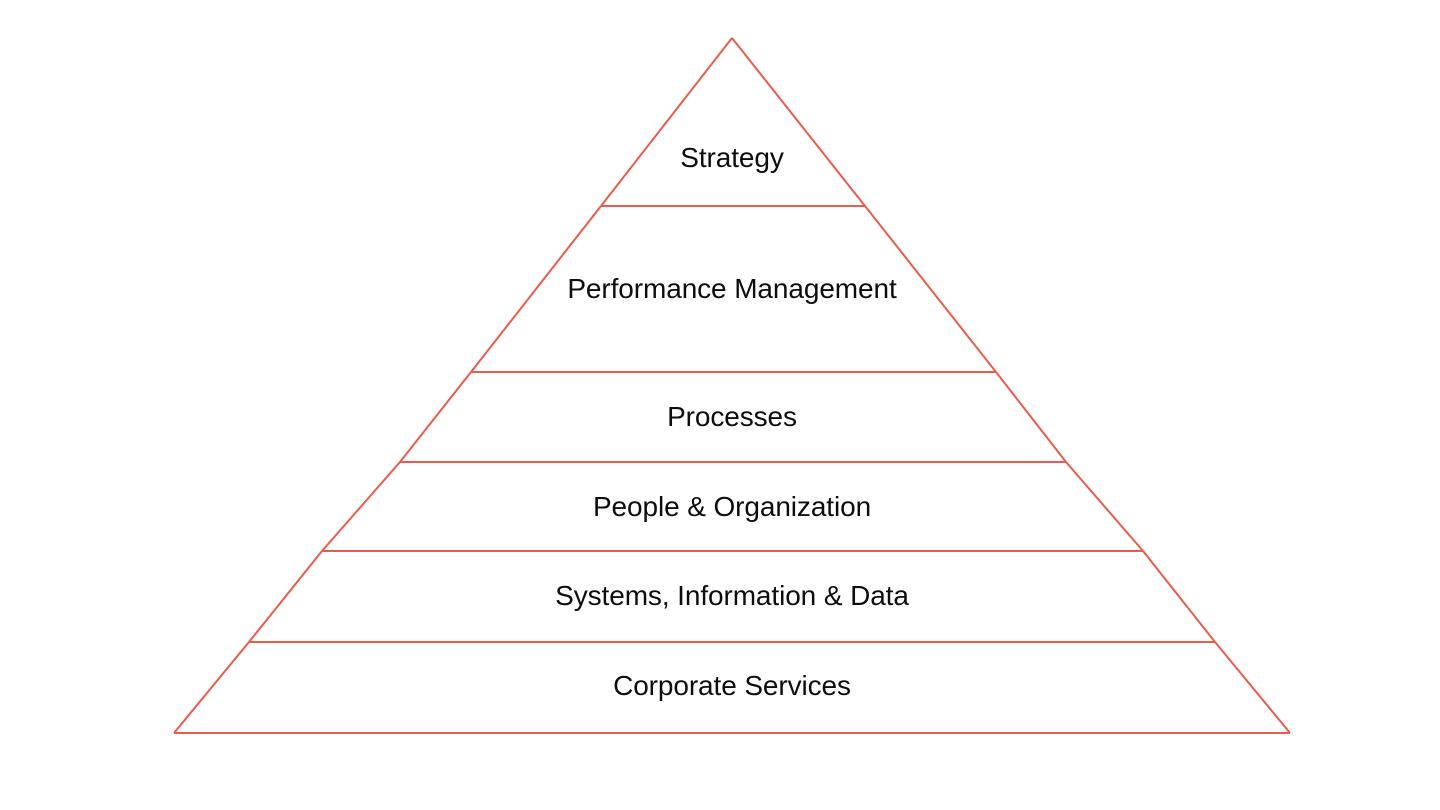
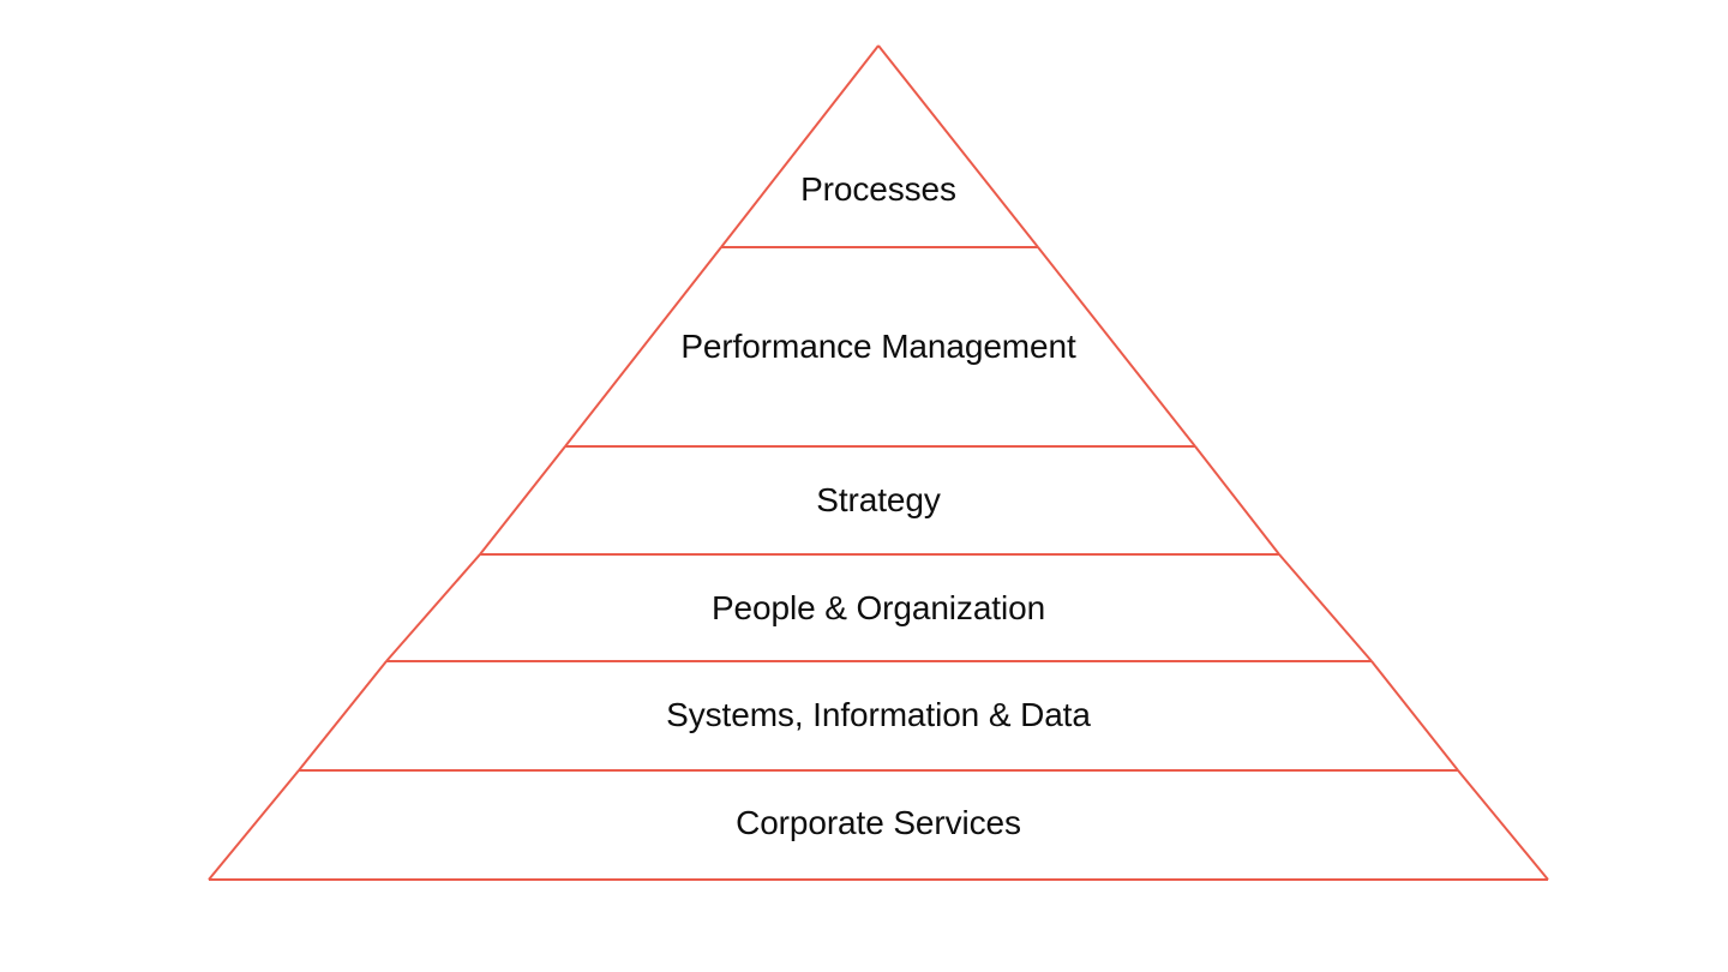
- Strategy
+ Processes
  Performance Management
- Processes
+ Strategy
  People & Organization
  Systems, Information & Data
  Corporate Services
